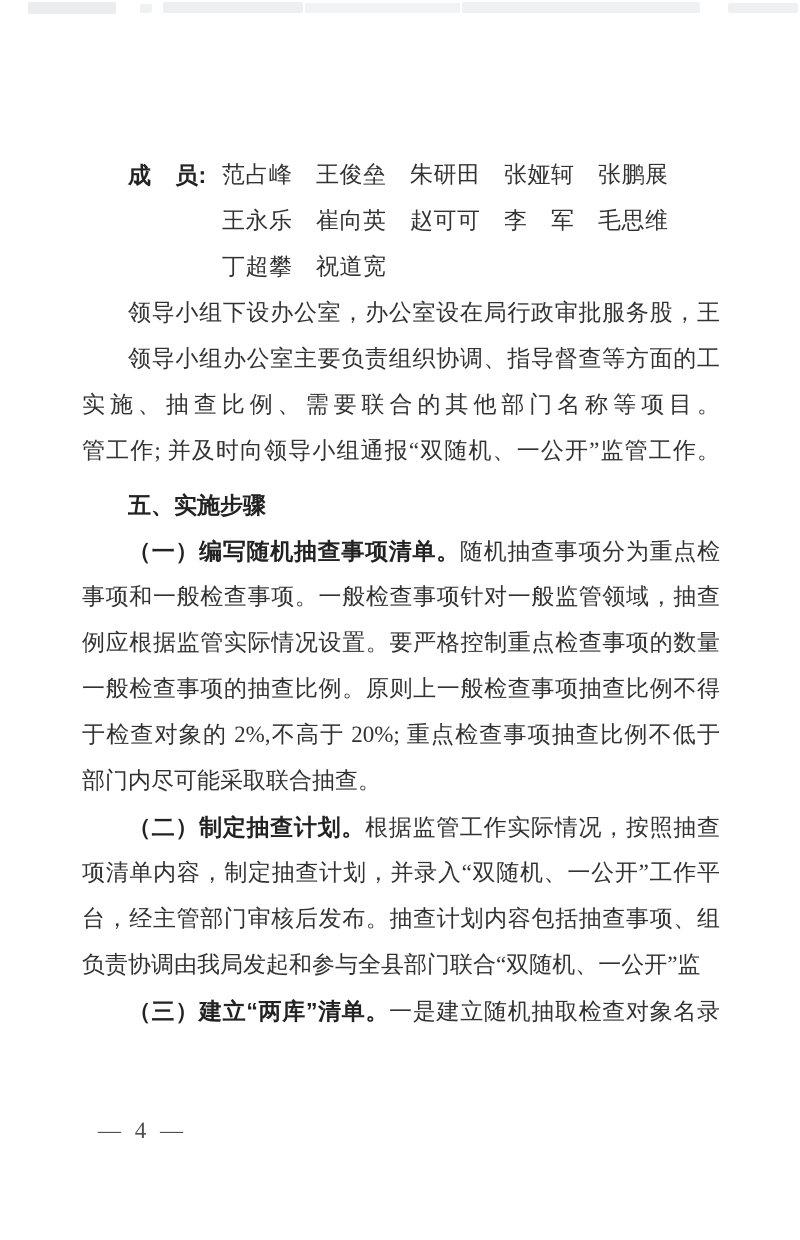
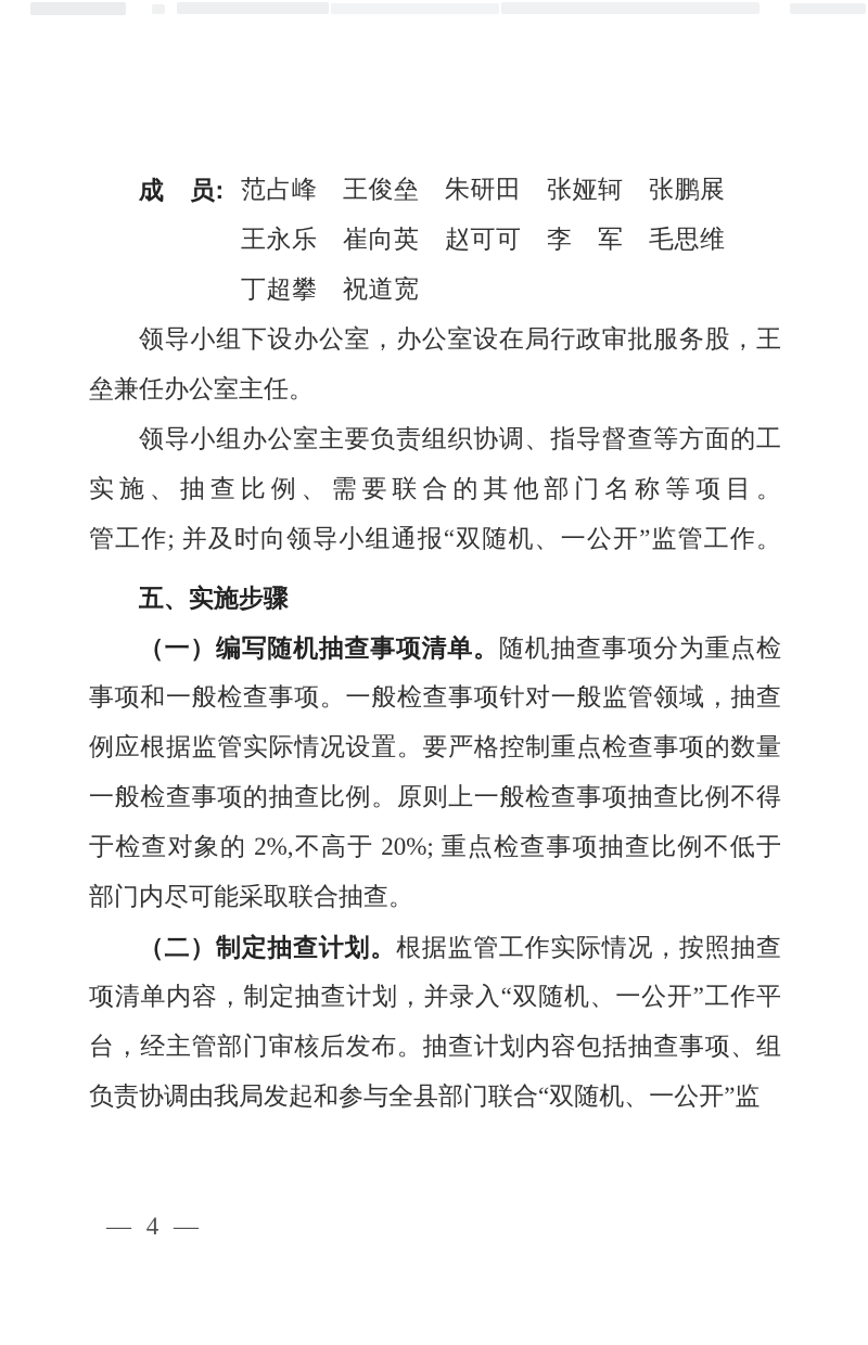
  成 员:
  范占峰 王俊垒 朱研田 张娅轲 张鹏展
  王永乐 崔向英 赵可可 李 军 毛思维
  丁超攀 祝道宽
  领导小组下设办公室，办公室设在局行政审批服务股，王
+ 垒兼任办公室主任。
  领导小组办公室主要负责组织协调、指导督查等方面的工
  实施、抽查比例、需要联合的其他部门名称等项目。
  管工作; 并及时向领导小组通报“双随机、一公开”监管工作。
  五、实施步骤
  （一）编写随机抽查事项清单。随机抽查事项分为重点检
  事项和一般检查事项。一般检查事项针对一般监管领域，抽查
  例应根据监管实际情况设置。要严格控制重点检查事项的数量
  一般检查事项的抽查比例。原则上一般检查事项抽查比例不得
  于检查对象的 2%,不高于 20%; 重点检查事项抽查比例不低于
  部门内尽可能采取联合抽查。
  （二）制定抽查计划。根据监管工作实际情况，按照抽查
  项清单内容，制定抽查计划，并录入“双随机、一公开”工作平
  台，经主管部门审核后发布。抽查计划内容包括抽查事项、组
  负责协调由我局发起和参与全县部门联合“双随机、一公开”监
- （三）建立“两库”清单。一是建立随机抽取检查对象名录
  — 4 —
